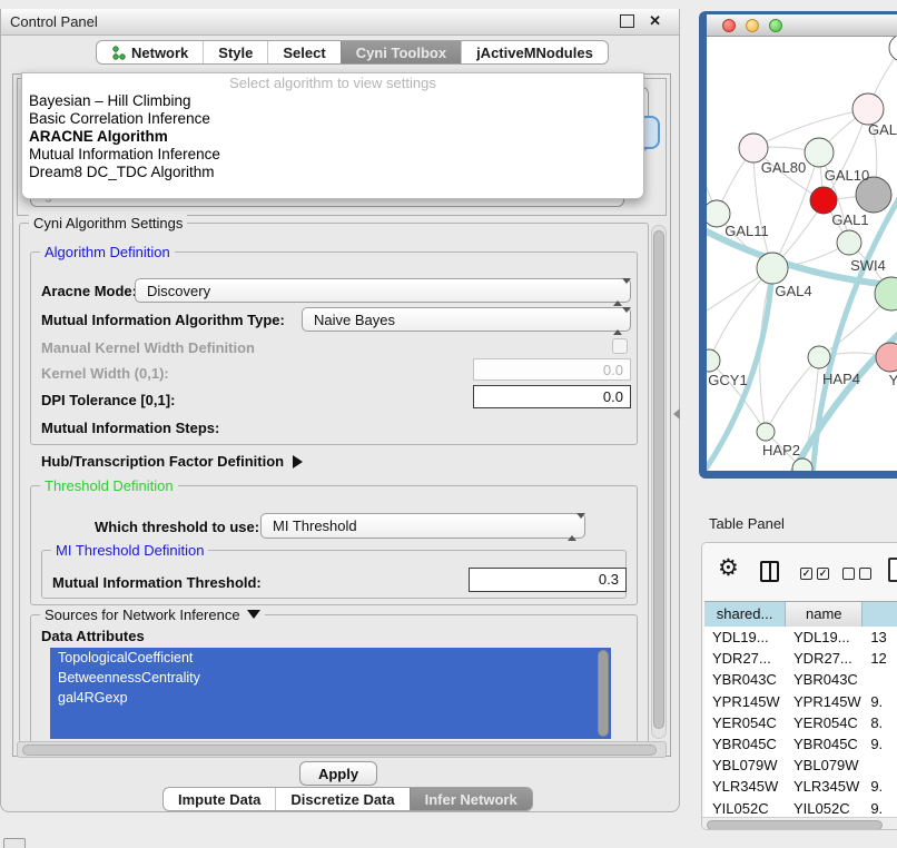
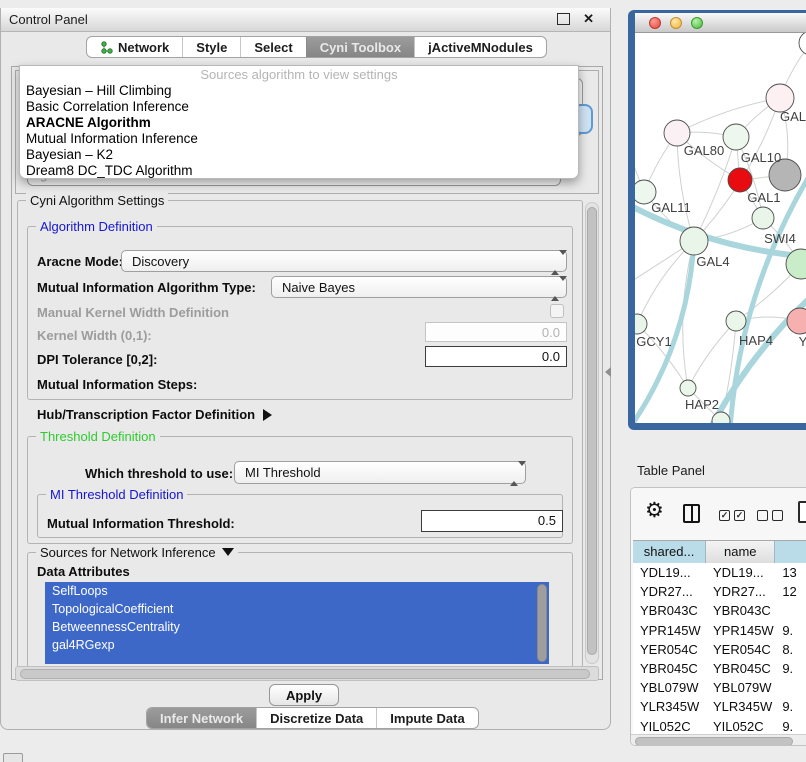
  Control Panel
  ✕
  Network
  Style
  Select
  Cyni Toolbox
  jActiveMNodules
  Cyni Algorithm Settings
  Algorithm Definition
  Aracne Mode
  Discovery
  Mutual Information Algorithm Type:
  Naive Bayes
  Manual Kernel Width Definition
  Kernel Width (0,1):
  0.0
- DPI Tolerance [0,1]:
+ DPI Tolerance [0,2]:
  0.0
  Mutual Information Steps:
  Hub/Transcription Factor Definition
  Threshold Definition
  Which threshold to use:
  MI Threshold
  MI Threshold Definition
  Mutual Information Threshold:
- 0.3
+ 0.5
  Sources for Network Inference
  Data Attributes
+ SelfLoops
  TopologicalCoefficient
  BetweennessCentrality
  gal4RGexp
  Apply
- Impute Data
+ Infer Network
  Discretize Data
- Infer Network
+ Impute Data
- Select algorithm to view settings
+ Sources algorithm to view settings
  Bayesian – Hill Climbing
  Basic Correlation Inference
  ARACNE Algorithm
  Mutual Information Inference
+ Bayesian – K2
  Dream8 DC_TDC Algorithm
  GAL80
  GAL10
  GAL11
  GAL1
  GAL4
  SWI4
  GCY1
  HAP4
  Y
  HAP2
  GAL
  Table Panel
  ⚙
  ✓
  ✓
  shared...
  name
  YDL19...
  YDL19...
  13
  YDR27...
  YDR27...
  12
  YBR043C
  YBR043C
  YPR145W
  YPR145W
  9.
  YER054C
  YER054C
  8.
  YBR045C
  YBR045C
  9.
  YBL079W
  YBL079W
  YLR345W
  YLR345W
  9.
  YIL052C
  YIL052C
  9.
